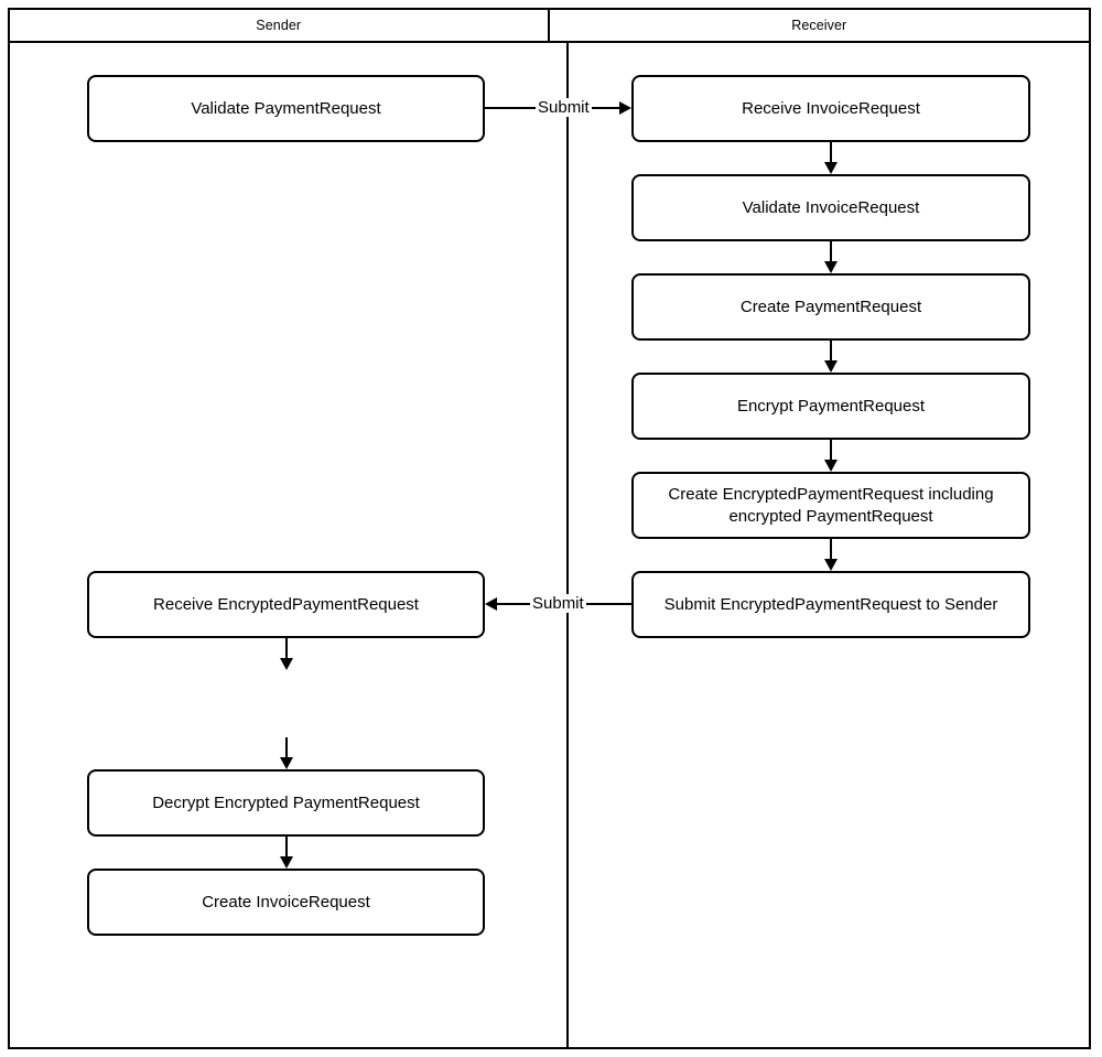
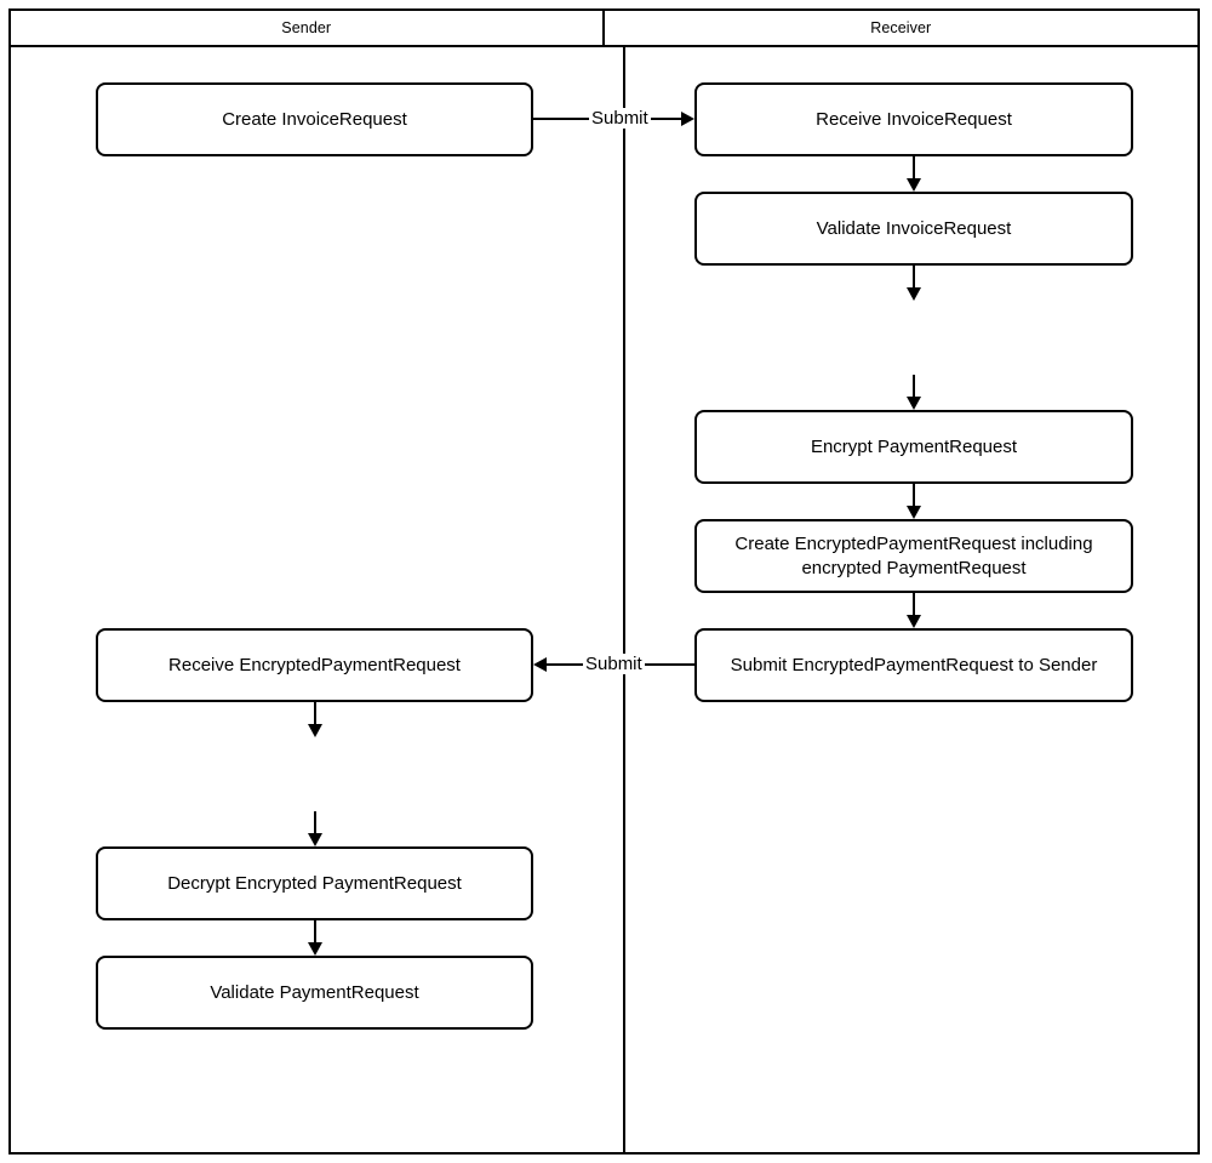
  Sender
  Receiver
- Validate PaymentRequest
+ Create InvoiceRequest
  Receive EncryptedPaymentRequest
  Decrypt Encrypted PaymentRequest
- Create InvoiceRequest
+ Validate PaymentRequest
  Receive InvoiceRequest
  Validate InvoiceRequest
- Create PaymentRequest
  Encrypt PaymentRequest
  Create EncryptedPaymentRequest including
  encrypted PaymentRequest
  Submit EncryptedPaymentRequest to Sender
  Submit
  Submit
